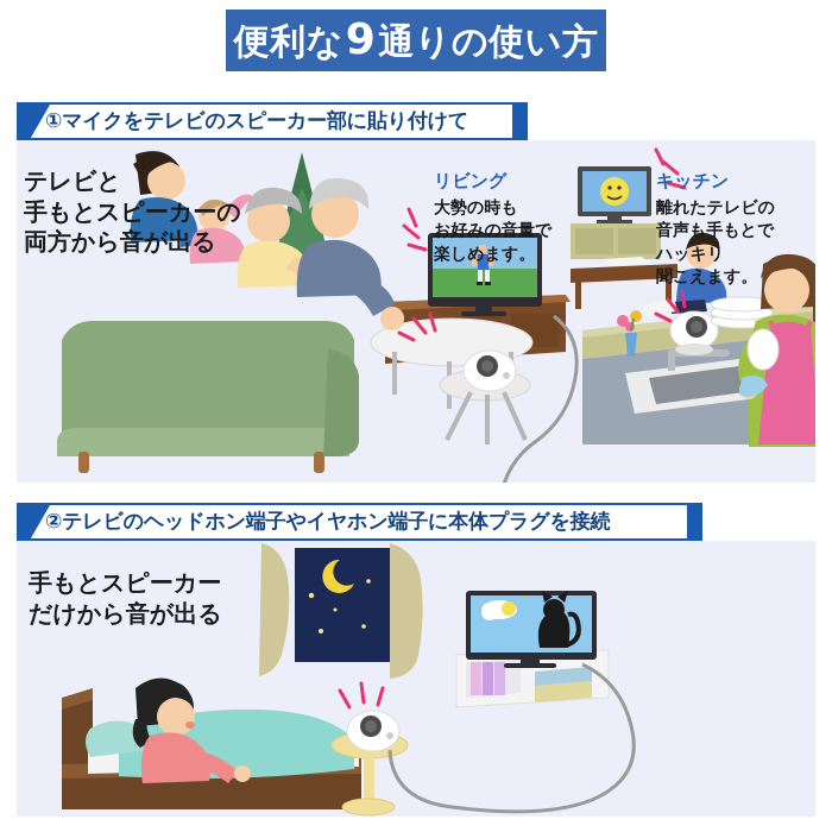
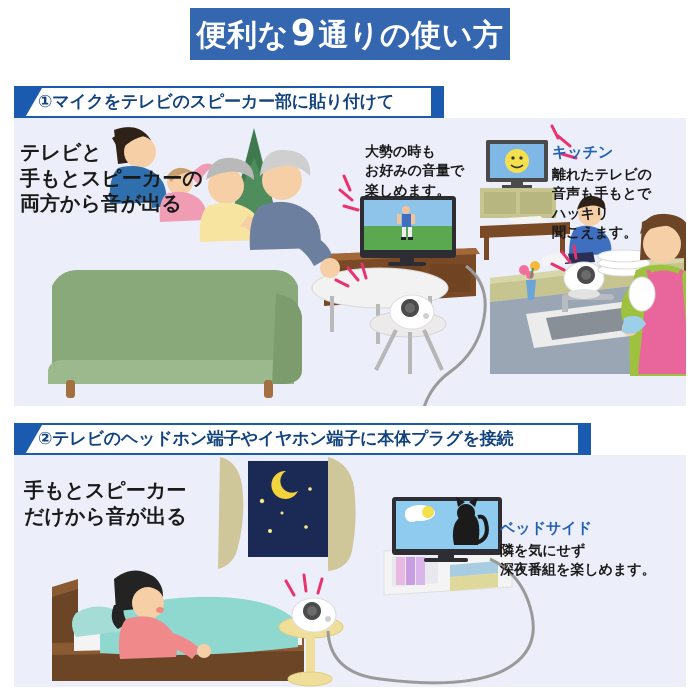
  便利な9通りの使い方
  ①マイクをテレビのスピーカー部に貼り付けて
  テレビと
  手もとスピーカーの
  両方から音が出る
- リビング
  大勢の時も
  お好みの音量で
  楽しめます。
  キッチン
  離れたテレビの
  音声も手もとで
  ハッキリ
  聞こえます。
  ②テレビのヘッドホン端子やイヤホン端子に本体プラグを接続
  手もとスピーカー
  だけから音が出る
+ ベッドサイド
+ 隣を気にせず
+ 深夜番組を楽しめます。
